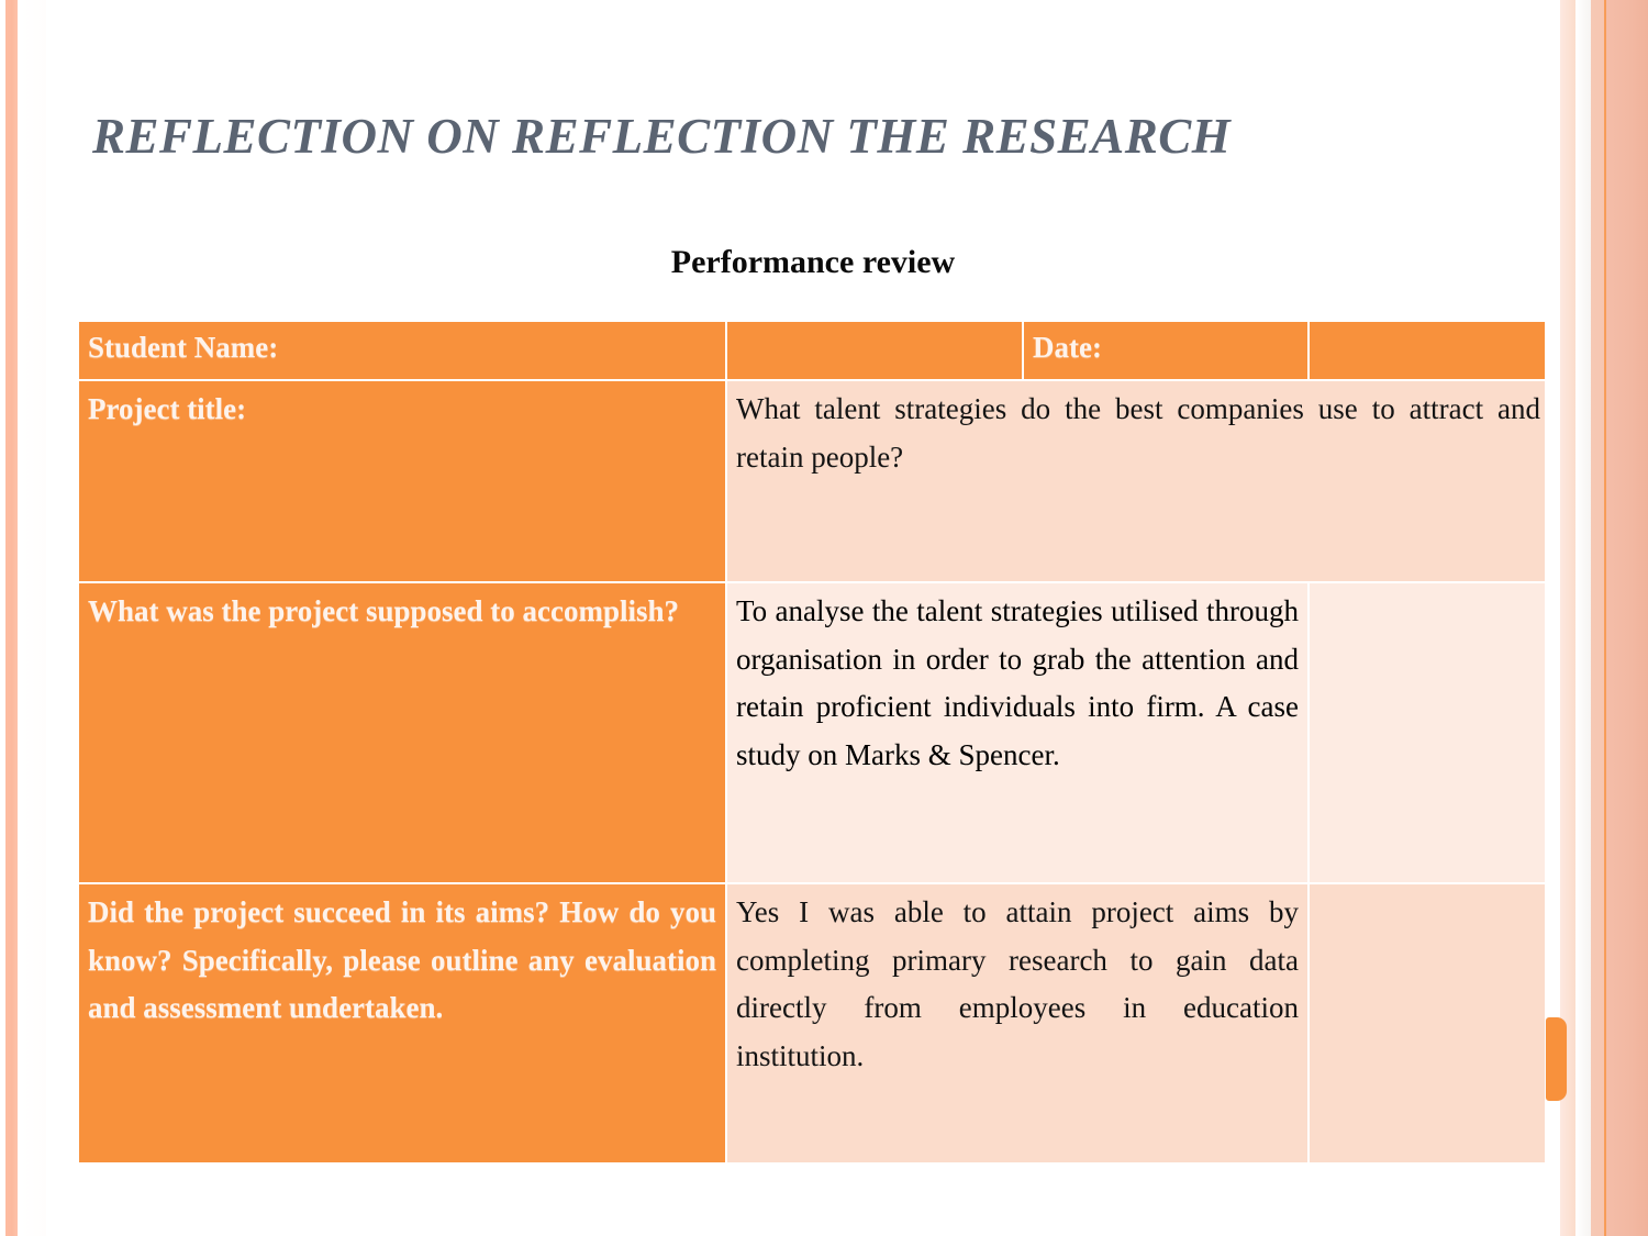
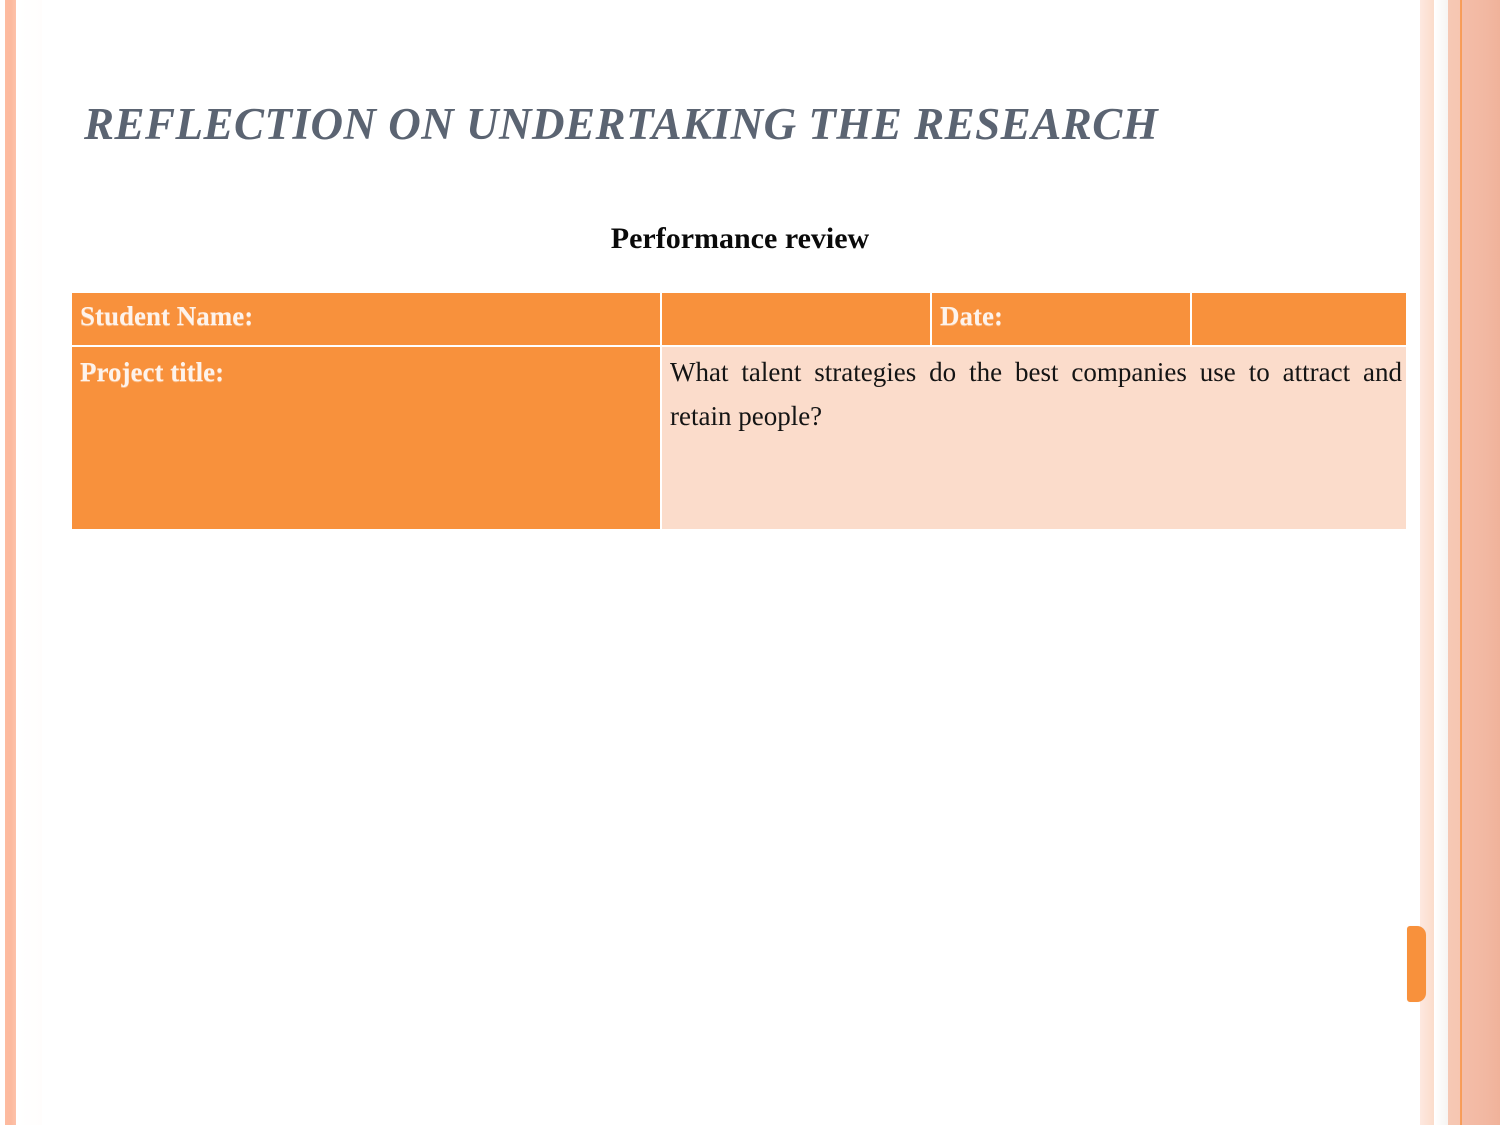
- REFLECTION ON REFLECTION THE RESEARCH
+ REFLECTION ON UNDERTAKING THE RESEARCH
  Performance review
  Student Name:		Date:
  Project title:	What talent strategies do the best companies use to attract and retain people?
- What was the project supposed to accomplish?	To analyse the talent strategies utilised through organisation in order to grab the attention and retain proficient individuals into firm. A case study on Marks & Spencer.
- Did the project succeed in its aims? How do you know? Specifically, please outline any evaluation and assessment undertaken.	Yes I was able to attain project aims by completing primary research to gain data directly from employees in education institution.
